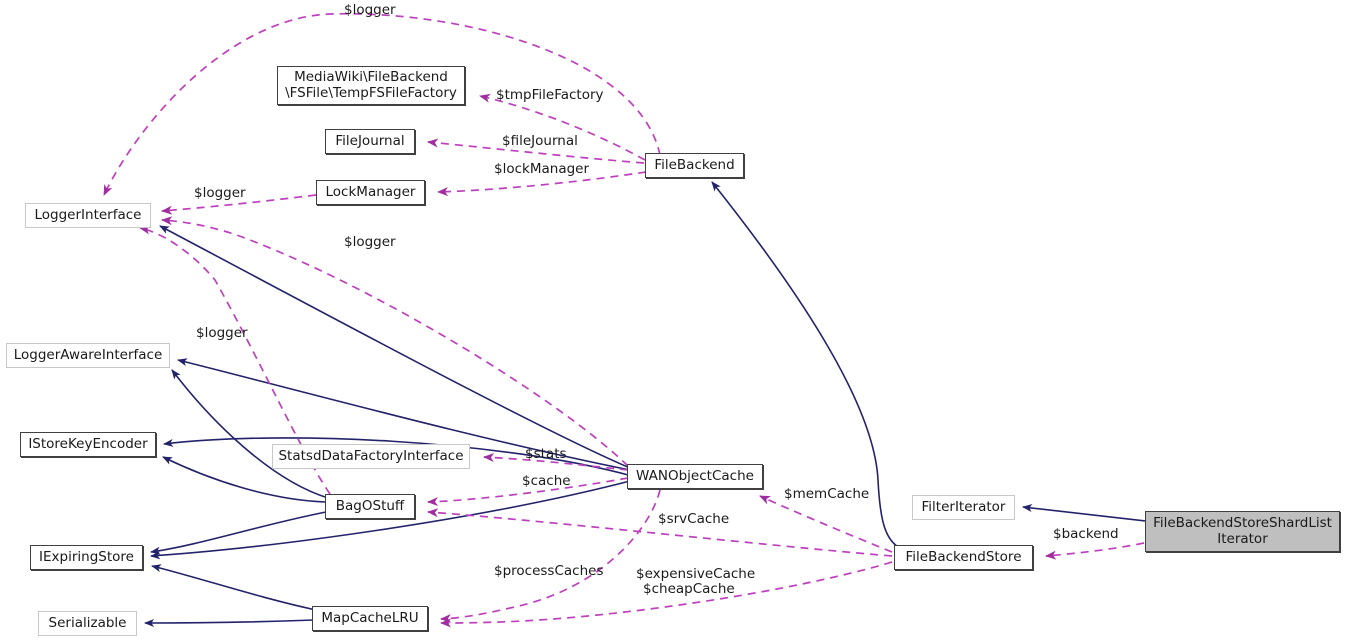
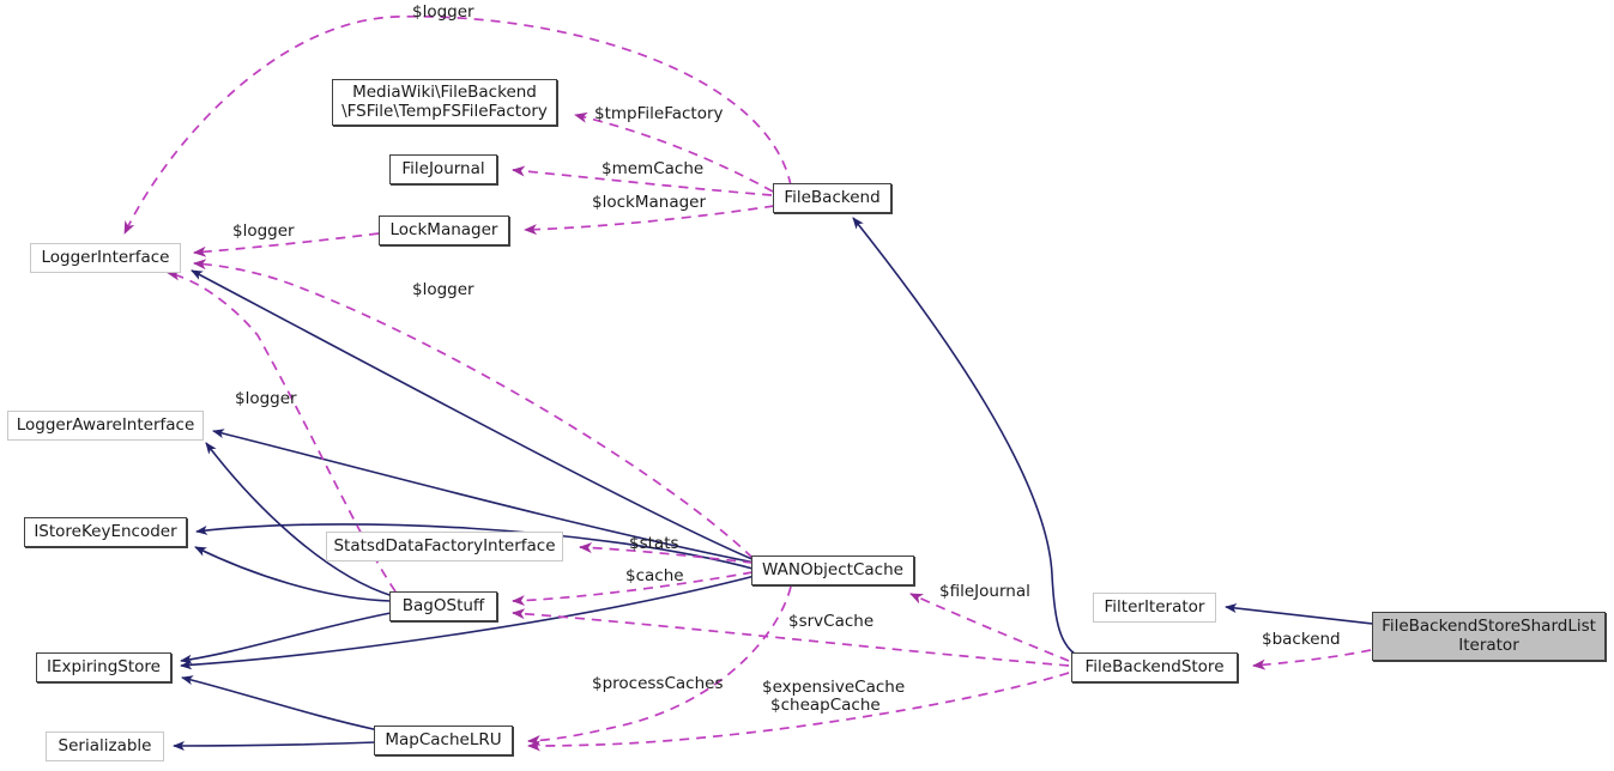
  MediaWiki\FileBackend
  \FSFile\TempFSFileFactory
  FileJournal
  LockManager
  FileBackend
  LoggerInterface
  LoggerAwareInterface
  IStoreKeyEncoder
  StatsdDataFactoryInterface
  BagOStuff
  WANObjectCache
  IExpiringStore
  FilterIterator
  FileBackendStore
  FileBackendStoreShardList
  Iterator
  Serializable
  MapCacheLRU
  $logger
  $tmpFileFactory
- $fileJournal
+ $memCache
  $lockManager
  $logger
  $logger
  $logger
  $stats
  $cache
- $memCache
+ $fileJournal
  $srvCache
  $backend
  $processCaches
  $expensiveCache
  $cheapCache
